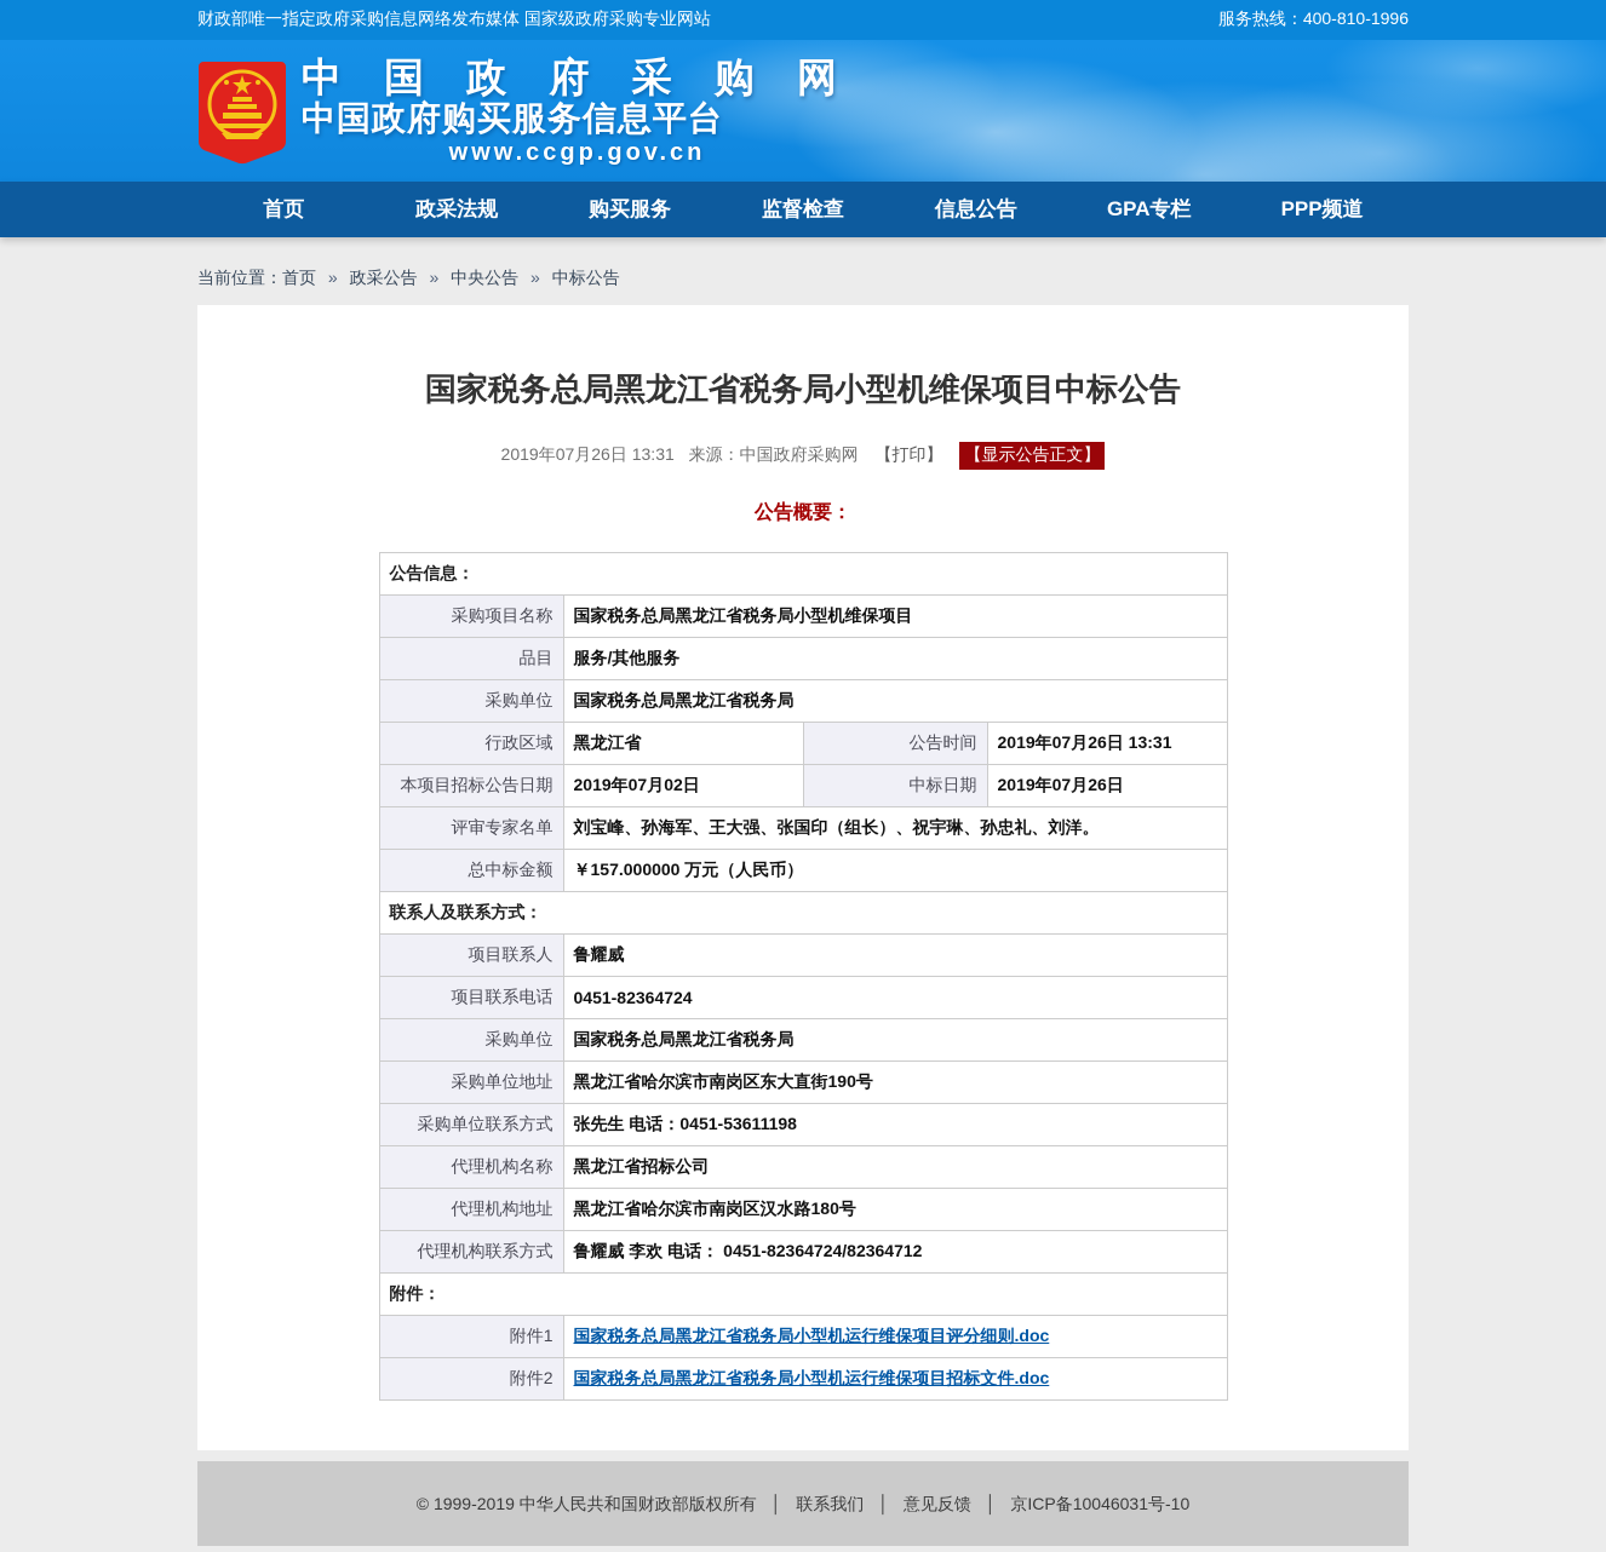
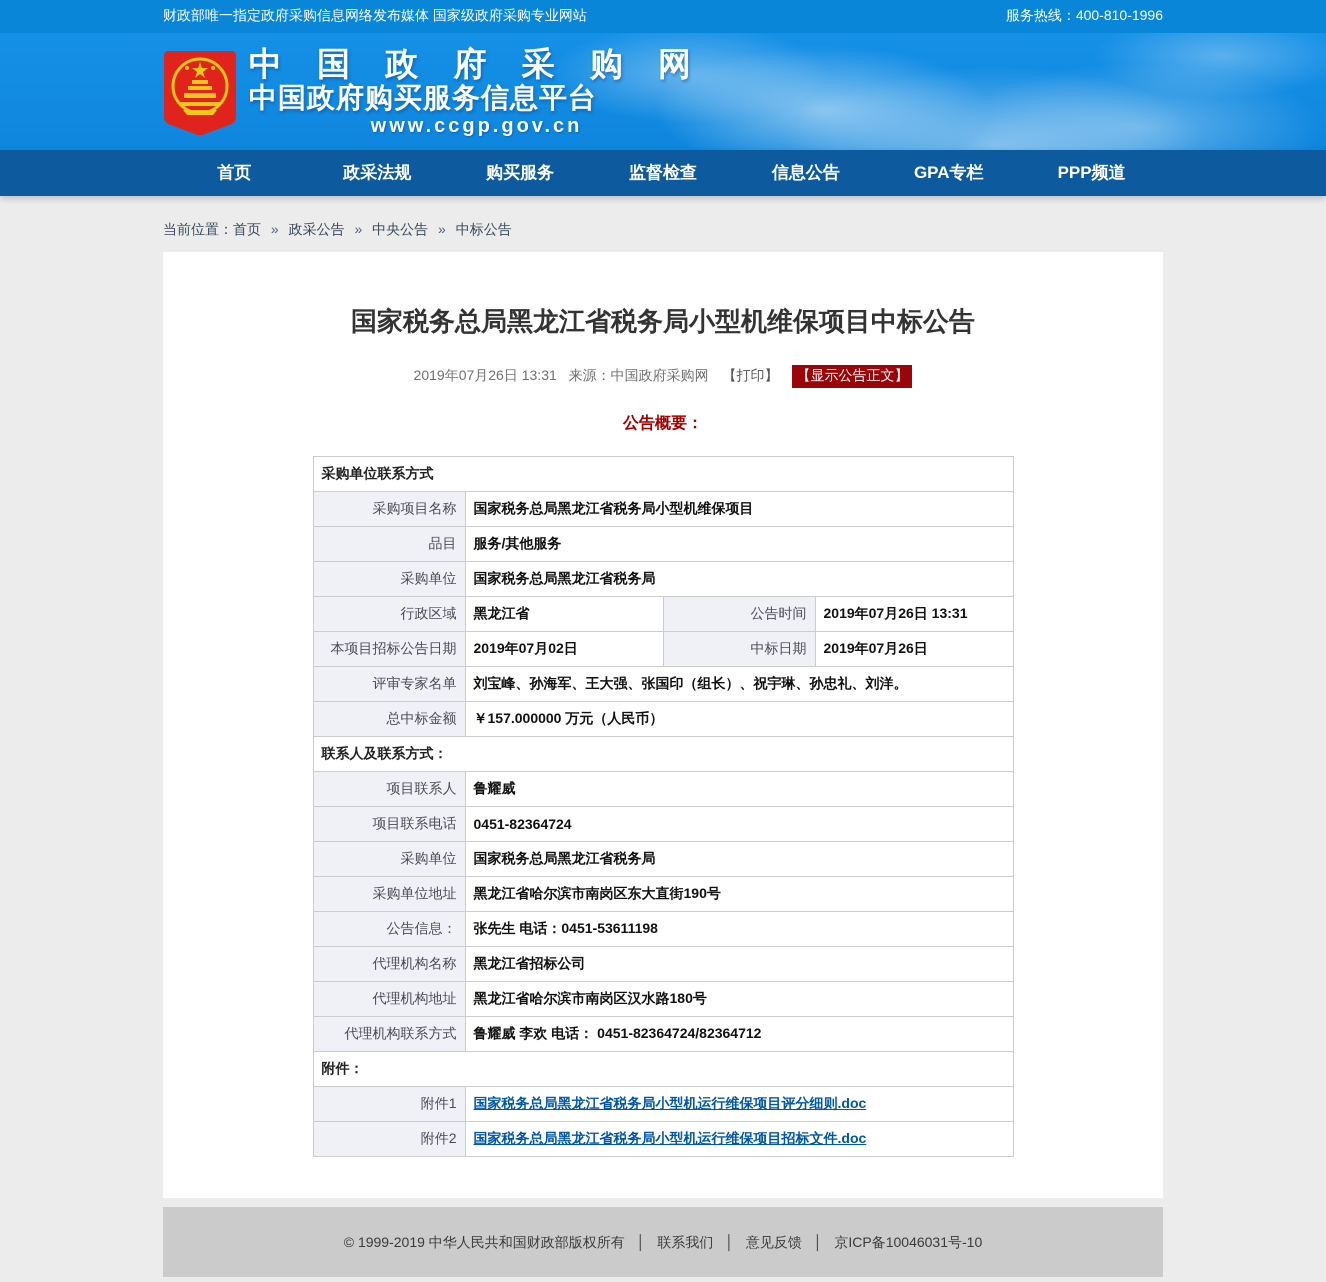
  财政部唯一指定政府采购信息网络发布媒体 国家级政府采购专业网站
  服务热线：400-810-1996
  中 国 政 府 采 购 网
  中国政府购买服务信息平台
  www.ccgp.gov.cn
  首页
  政采法规
  购买服务
  监督检查
  信息公告
  GPA专栏
  PPP频道
  当前位置：首页 » 政采公告 » 中央公告 » 中标公告
  国家税务总局黑龙江省税务局小型机维保项目中标公告
  2019年07月26日 13:31 来源：中国政府采购网 【打印】 【显示公告正文】
  公告概要：
- 公告信息：
+ 采购单位联系方式
  采购项目名称	国家税务总局黑龙江省税务局小型机维保项目
  品目	服务/其他服务
  采购单位	国家税务总局黑龙江省税务局
  行政区域	黑龙江省	公告时间	2019年07月26日 13:31
  本项目招标公告日期	2019年07月02日	中标日期	2019年07月26日
  评审专家名单	刘宝峰、孙海军、王大强、张国印（组长）、祝宇琳、孙忠礼、刘洋。
  总中标金额	￥157.000000 万元（人民币）
  联系人及联系方式：
  项目联系人	鲁耀威
  项目联系电话	0451-82364724
  采购单位	国家税务总局黑龙江省税务局
  采购单位地址	黑龙江省哈尔滨市南岗区东大直街190号
- 采购单位联系方式	张先生 电话：0451-53611198
+ 公告信息：	张先生 电话：0451-53611198
  代理机构名称	黑龙江省招标公司
  代理机构地址	黑龙江省哈尔滨市南岗区汉水路180号
  代理机构联系方式	鲁耀威 李欢 电话： 0451-82364724/82364712
  附件：
  附件1	国家税务总局黑龙江省税务局小型机运行维保项目评分细则.doc
  附件2	国家税务总局黑龙江省税务局小型机运行维保项目招标文件.doc
  © 1999-2019 中华人民共和国财政部版权所有 │ 联系我们 │ 意见反馈 │ 京ICP备10046031号-10
